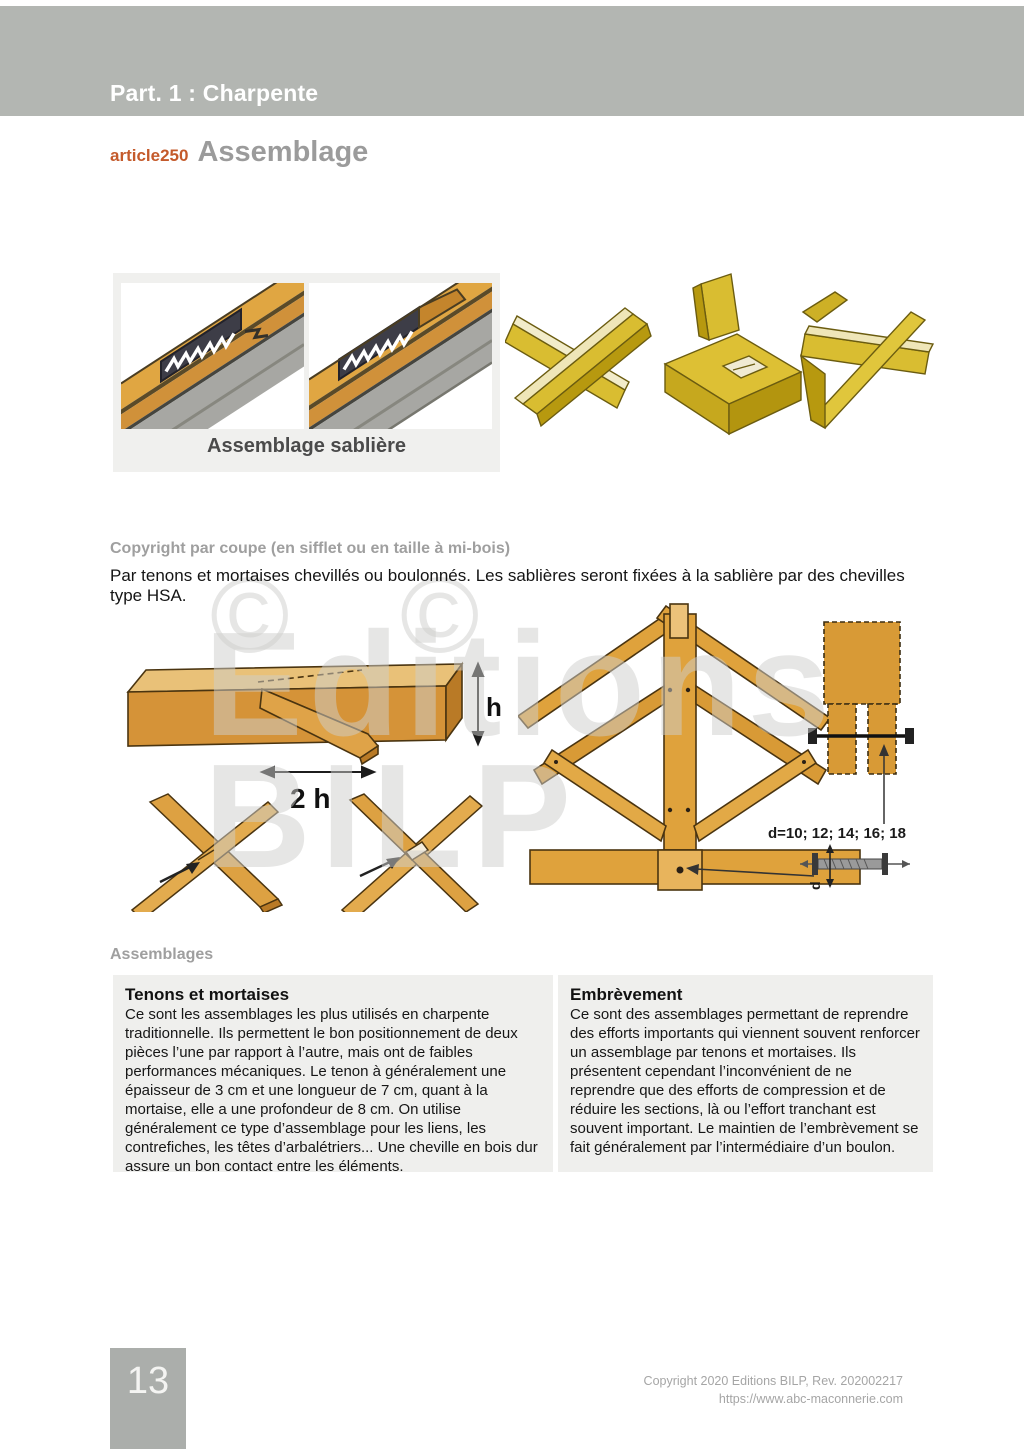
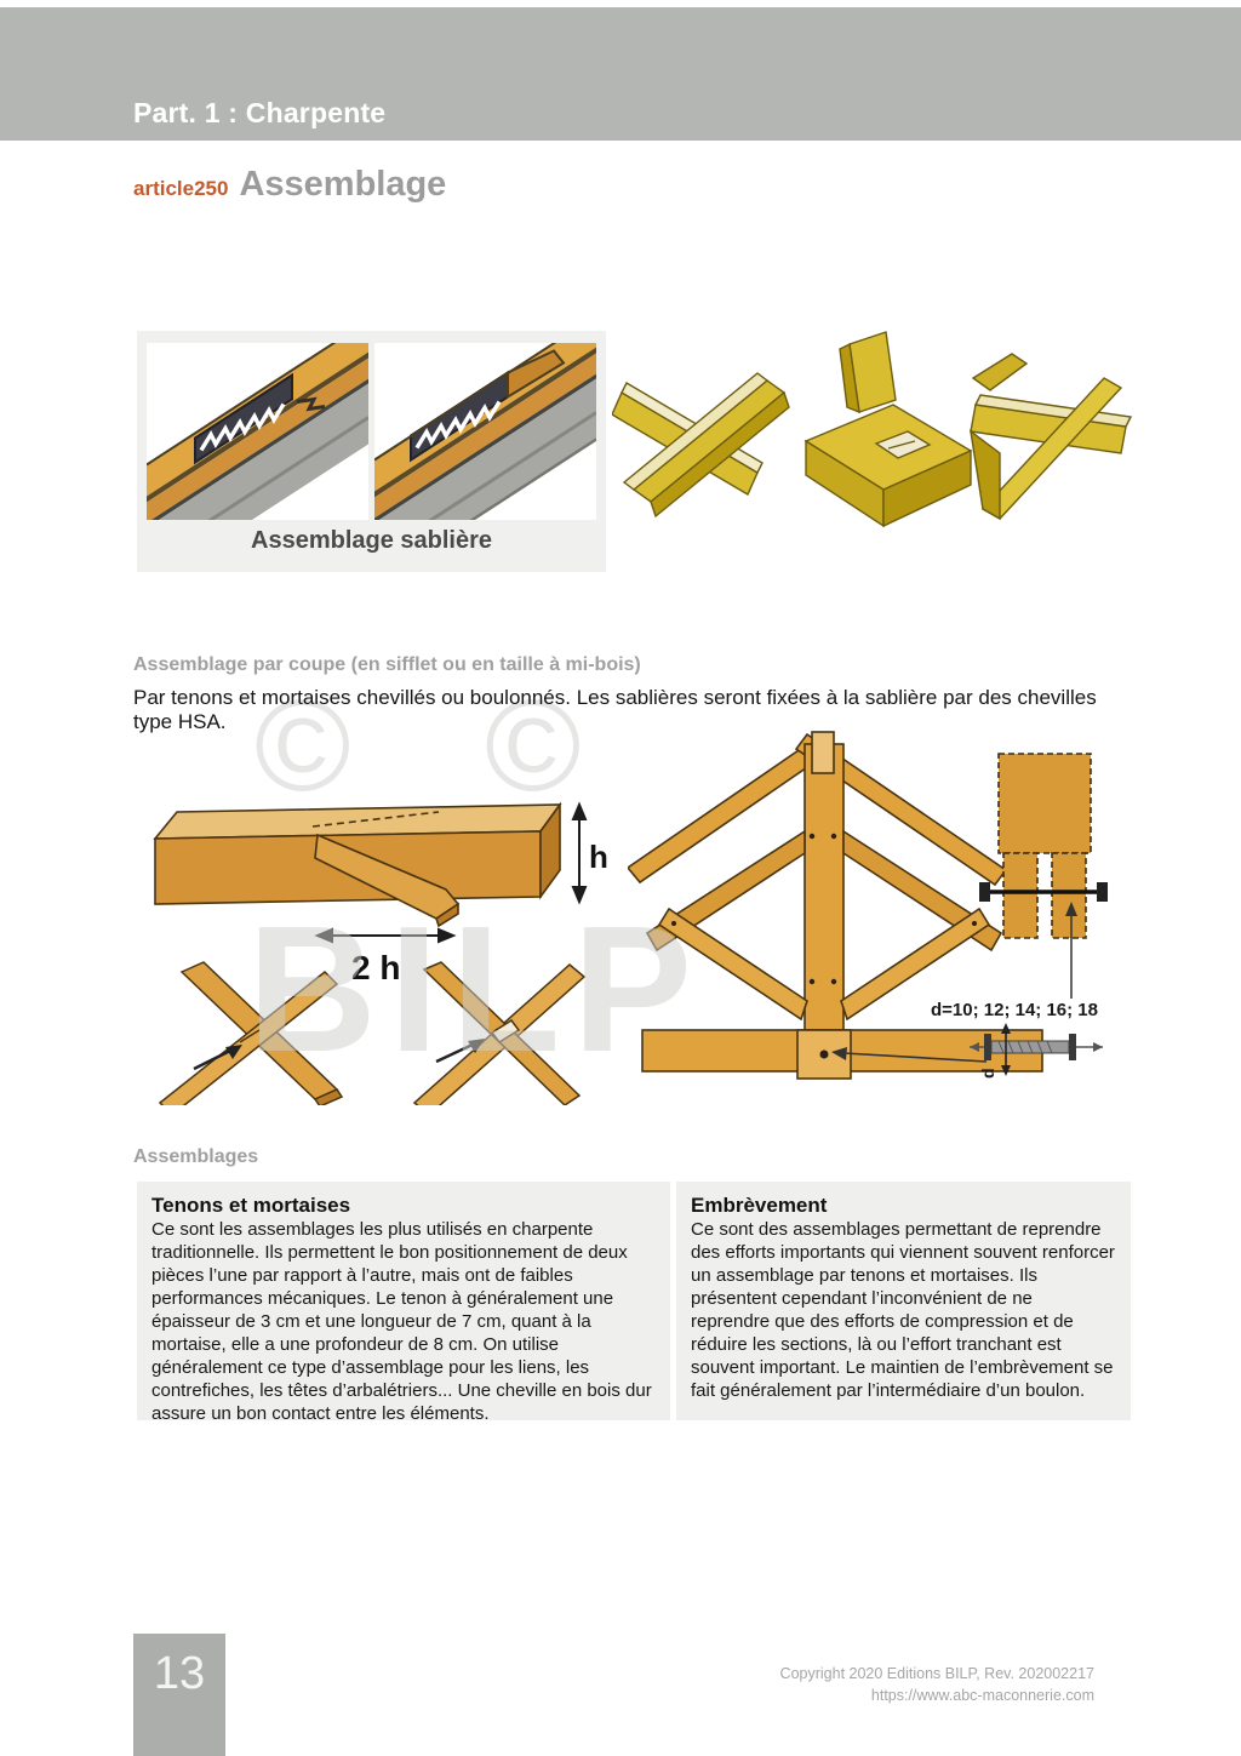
  Part. 1 : Charpente
  article250
  Assemblage
  Assemblage sablière
- Copyright par coupe (en sifflet ou en taille à mi-bois)
+ Assemblage par coupe (en sifflet ou en taille à mi-bois)
  Par tenons et mortaises chevillés ou boulonnés. Les sablières seront fixées à la sablière par des chevilles type HSA.
  h
  2 h
  d=10; 12; 14; 16; 18
  ©
  ©
- Editions
  BILP
  Assemblages
  Tenons et mortaises
  Ce sont les assemblages les plus utilisés en charpente traditionnelle. Ils permettent le bon positionnement de deux pièces l’une par rapport à l’autre, mais ont de faibles performances mécaniques. Le tenon à généralement une épaisseur de 3 cm et une longueur de 7 cm, quant à la mortaise, elle a une profondeur de 8 cm. On utilise généralement ce type d’assemblage pour les liens, les contrefiches, les têtes d’arbalétriers... Une cheville en bois dur assure un bon contact entre les éléments.
  Embrèvement
  Ce sont des assemblages permettant de reprendre des efforts importants qui viennent souvent renforcer un assemblage par tenons et mortaises. Ils présentent cependant l’inconvénient de ne reprendre que des efforts de compression et de réduire les sections, là ou l’effort tranchant est souvent important. Le maintien de l’embrèvement se fait généralement par l’intermédiaire d’un boulon.
  13
  Copyright 2020 Editions BILP, Rev. 202002217
  https://www.abc-maconnerie.com
